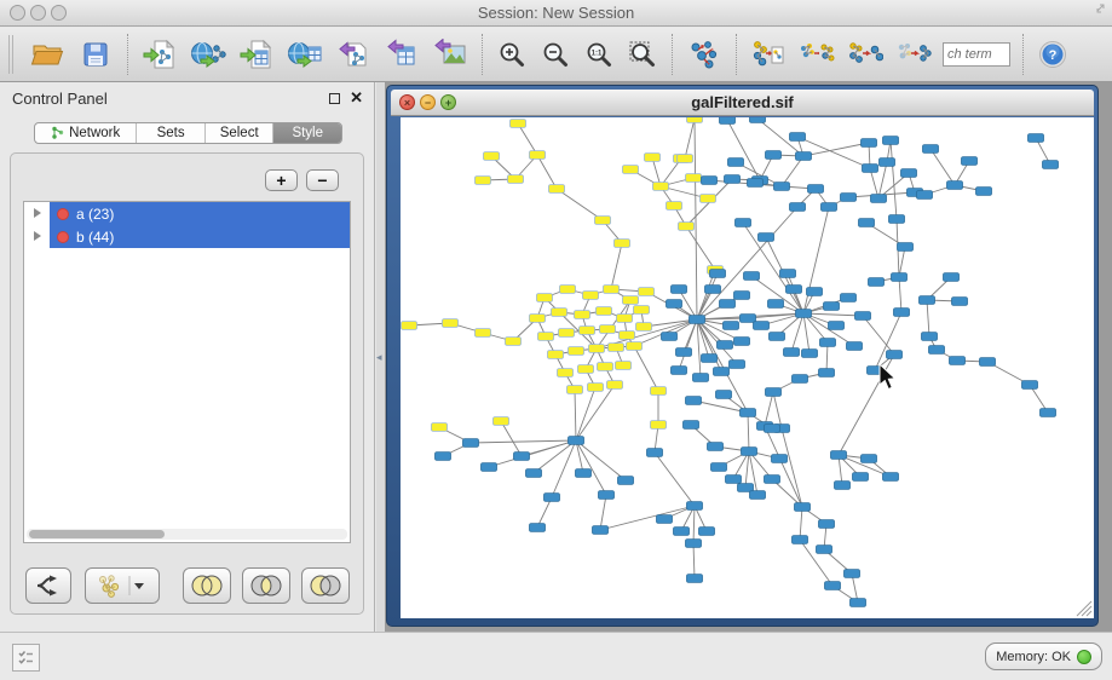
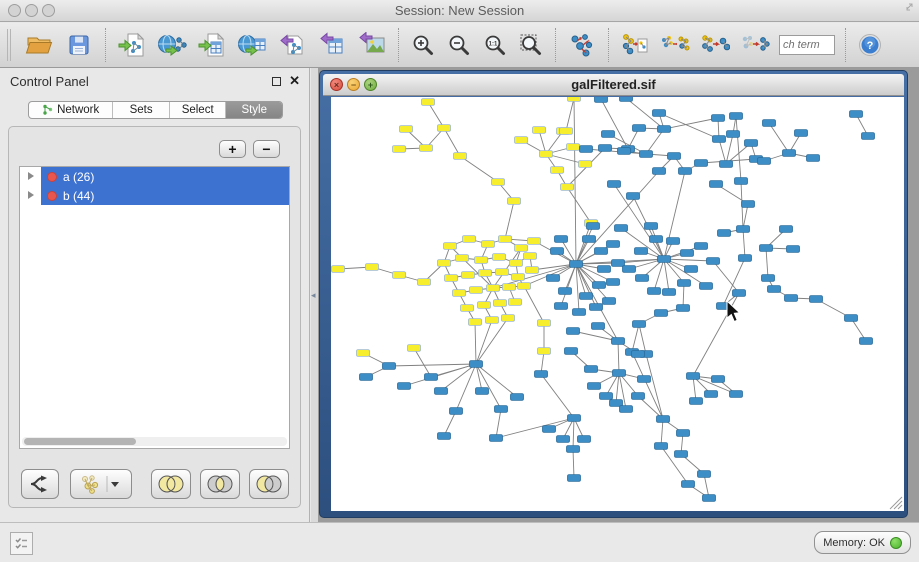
  Session: New Session
  ch term
  ?
  Control Panel
  ✕
  Network
  Sets
  Select
  Style
  +
  −
- a (23)
+ a (26)
  b (44)
  ◂
  ×
  −
  +
  galFiltered.sif
  Memory: OK
